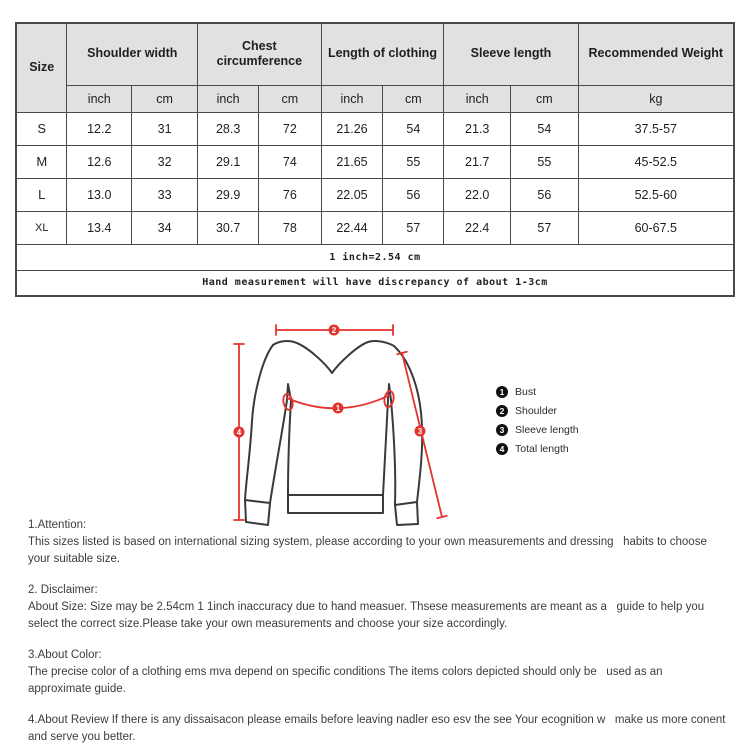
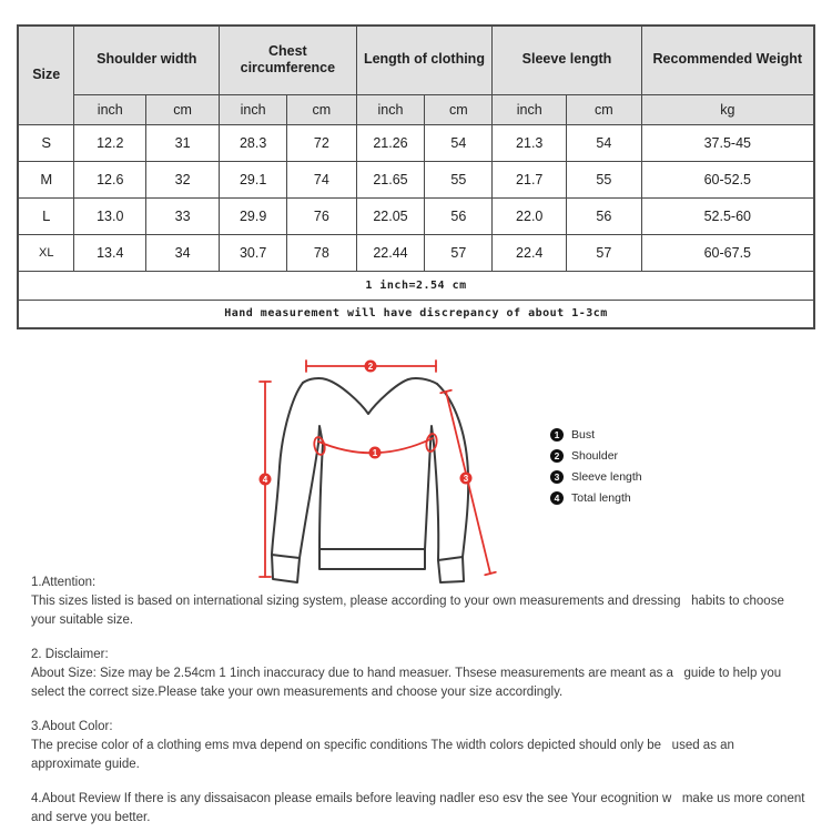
  Size	Shoulder width	Chest circumference	Length of clothing	Sleeve length	Recommended Weight
  inch	cm	inch	cm	inch	cm	inch	cm	kg
- S	12.2	31	28.3	72	21.26	54	21.3	54	37.5-57
+ S	12.2	31	28.3	72	21.26	54	21.3	54	37.5-45
- M	12.6	32	29.1	74	21.65	55	21.7	55	45-52.5
+ M	12.6	32	29.1	74	21.65	55	21.7	55	60-52.5
  L	13.0	33	29.9	76	22.05	56	22.0	56	52.5-60
  XL	13.4	34	30.7	78	22.44	57	22.4	57	60-67.5
  1 inch=2.54 cm
  Hand measurement will have discrepancy of about 1-3cm
  2
  4
  3
  1
  1
  Bust
  2
  Shoulder
  3
  Sleeve length
  4
  Total length
  1.Attention:
  This sizes listed is based on international sizing system, please according to your own measurements and dressing habits to choose your suitable size.
  2. Disclaimer:
  About Size: Size may be 2.54cm 1 1inch inaccuracy due to hand measuer. Thsese measurements are meant as a guide to help you select the correct size.Please take your own measurements and choose your size accordingly.
  3.About Color:
- The precise color of a clothing ems mva depend on specific conditions The items colors depicted should only be used as an approximate guide.
+ The precise color of a clothing ems mva depend on specific conditions The width colors depicted should only be used as an approximate guide.
  4.About Review If there is any dissaisacon please emails before leaving nadler eso esv the see Your ecognition w make us more conent and serve you better.
